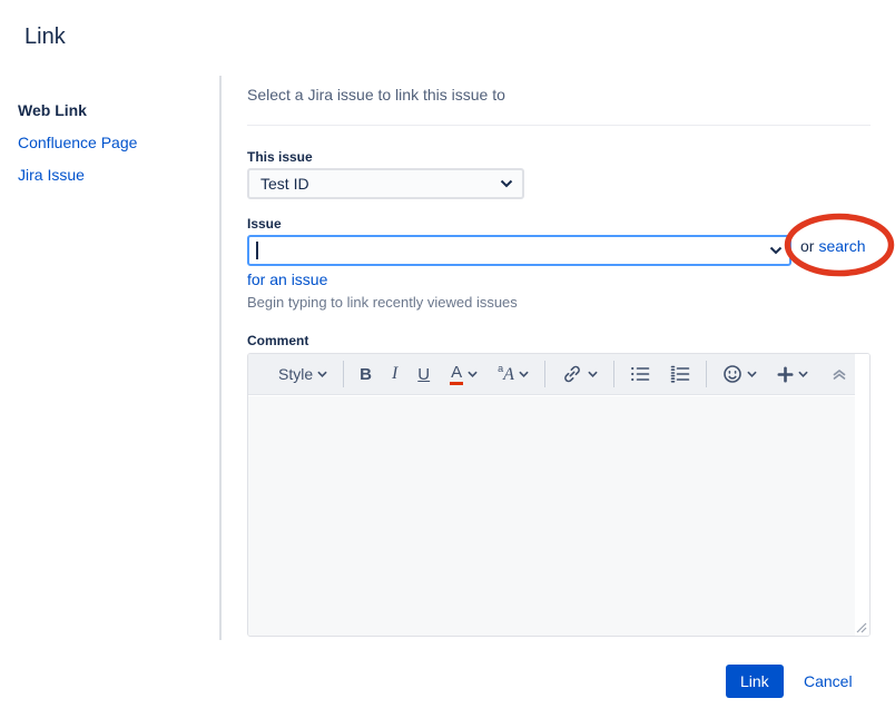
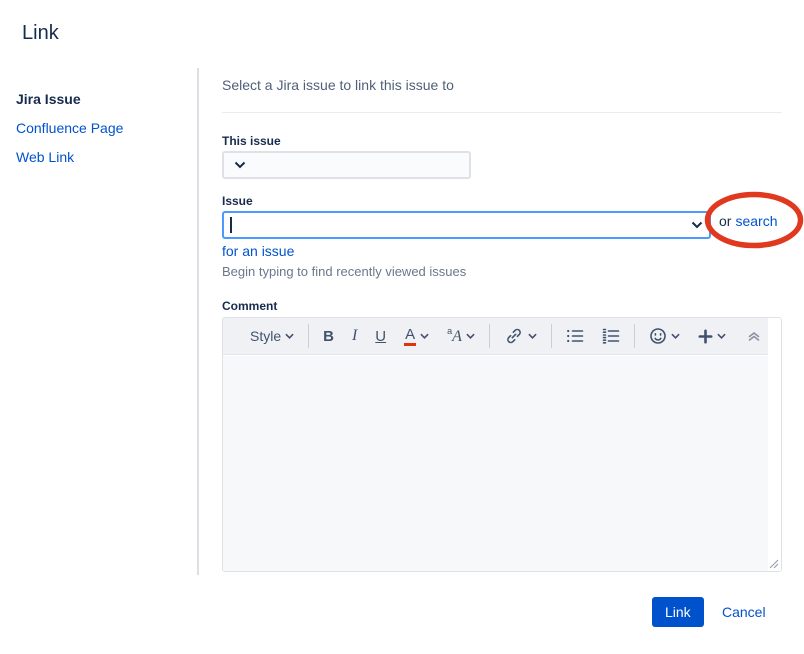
  Link
- Web Link
+ Jira Issue
  Confluence Page
- Jira Issue
+ Web Link
  Select a Jira issue to link this issue to
  This issue
- Test ID
  Issue
  or search
  for an issue
- Begin typing to link recently viewed issues
+ Begin typing to find recently viewed issues
  Comment
  Style
  B
  I
  U
  A
  aA
  Link
  Cancel
